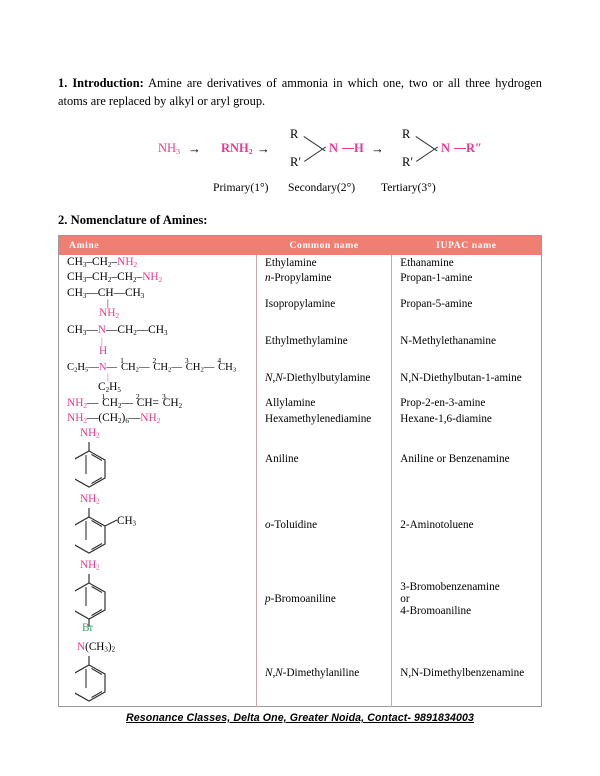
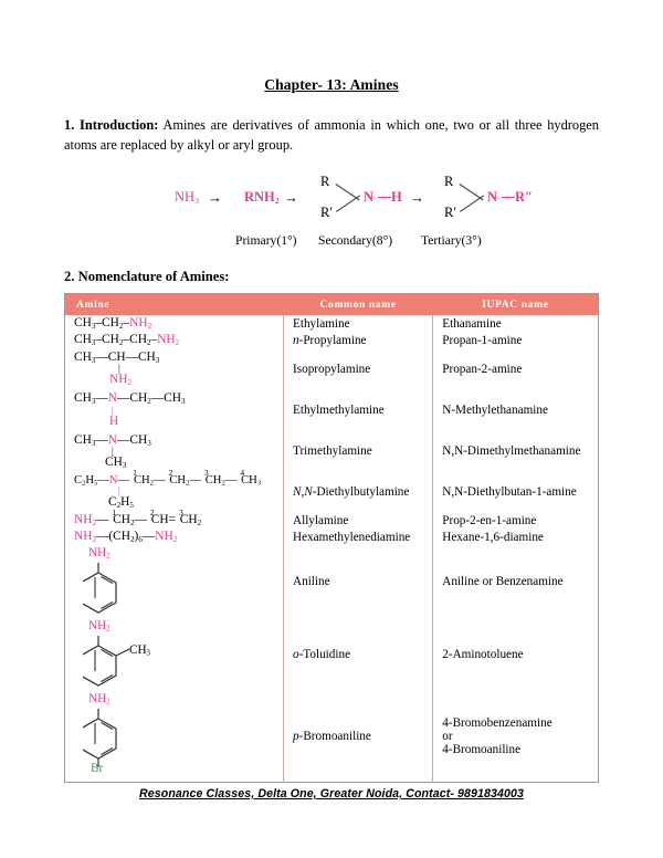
+ Chapter- 13: Amines
- 1. Introduction: Amine are derivatives of ammonia in which one, two or all three hydrogen atoms are replaced by alkyl or aryl group.
+ 1. Introduction: Amines are derivatives of ammonia in which one, two or all three hydrogen atoms are replaced by alkyl or aryl group.
  NH3
  →
  RNH2
  →
  R
  R′
  N
  H
  →
  R
  R′
  N
  R″
  Primary(1°)
- Secondary(2°)
+ Secondary(8°)
  Tertiary(3°)
  2. Nomenclature of Amines:
  Amine	Common name	IUPAC name
  CH3–CH2–NH2	Ethylamine	Ethanamine
  CH3–CH2–CH2–NH2	n-Propylamine	Propan-1-amine
- CH3—CH—CH3 | NH2	Isopropylamine	Propan-5-amine
+ CH3—CH—CH3 | NH2	Isopropylamine	Propan-2-amine
  CH3—N—CH2—CH3 | H	Ethylmethylamine	N-Methylethanamine
+ CH3—N—CH3 | CH3	Trimethylamine	N,N-Dimethylmethanamine
  C H —N—1CH —2CH —3CH —4CH | C2H5	N,N-Diethylbutylamine	N,N-Diethylbutan-1-amine
- NH2—1CH2—2CH=3CH2	Allylamine	Prop-2-en-3-amine
+ NH2—1CH2—2CH=3CH2	Allylamine	Prop-2-en-1-amine
  NH2—(CH2)6—NH2	Hexamethylenediamine	Hexane-1,6-diamine
  NH2	Aniline	Aniline or Benzenamine
  NH2 CH3	o-Toluidine	2-Aminotoluene
- NH2 Br	p-Bromoaniline	3-Bromobenzenamine or 4-Bromoaniline
+ NH2 Br	p-Bromoaniline	4-Bromobenzenamine or 4-Bromoaniline
- N(CH3)2	N,N-Dimethylaniline	N,N-Dimethylbenzenamine
  Resonance Classes, Delta One, Greater Noida, Contact- 9891834003
